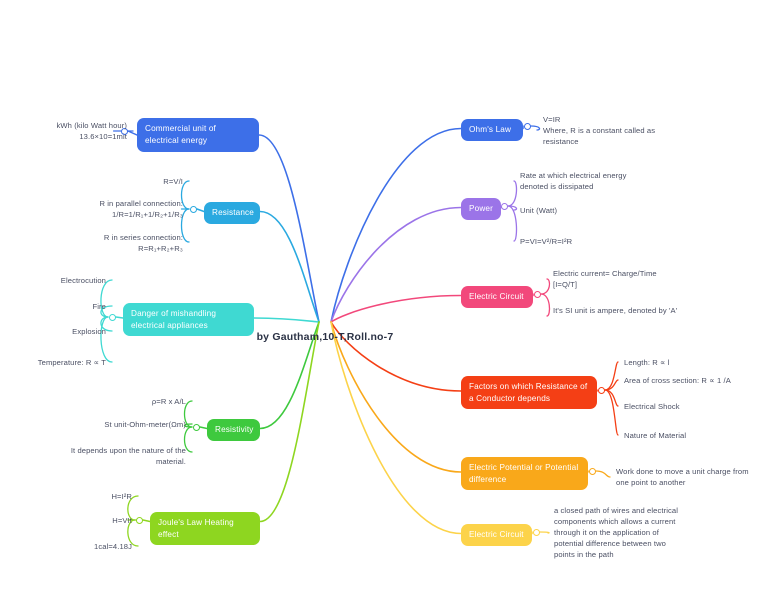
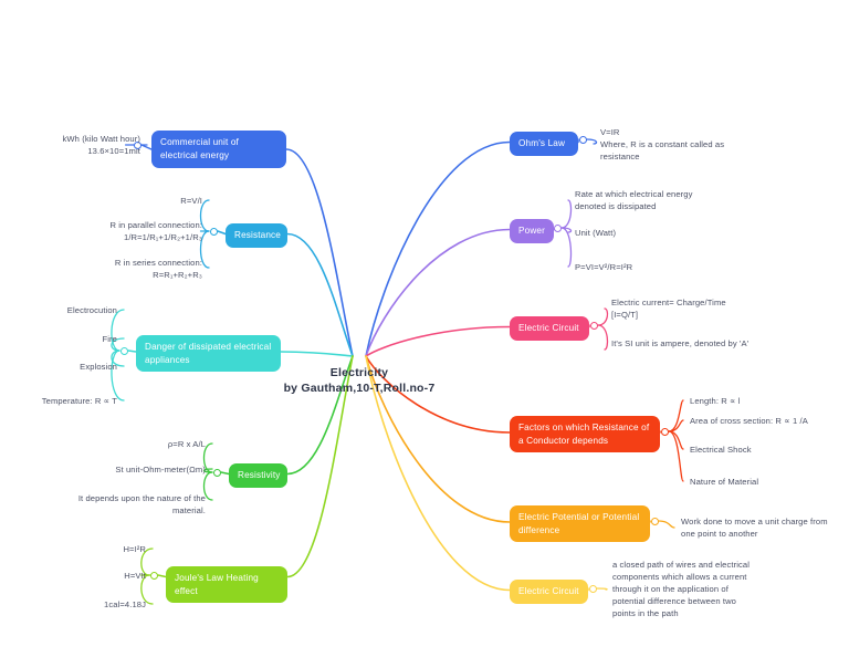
  Commercial unit of electrical energy
  kWh (kilo Watt hour)
  13.6×10=1mit
  Resistance
  R=V/I
  R in parallel connection:
  1/R=1/R₁+1/R₂+1/R₃
  R in series connection:
  R=R₁+R₂+R₃
- Danger of mishandling electrical appliances
+ Danger of dissipated electrical appliances
  Electrocution
  Fire
  Explosion
  Temperature: R ∝ T
  Resistivity
  ρ=R x A/L
  St unit-Ohm-meter(Ωm)
  It depends upon the nature of the material.
  Joule's Law Heating effect
  H=I²R
  H=VIt
  1cal=4.18J
  Ohm's Law
  V=IR
  Where, R is a constant called as resistance
  Power
  Rate at which electrical energy denoted is dissipated
  Unit (Watt)
  P=VI=V²/R=I²R
  Electric Circuit
  Electric current= Charge/Time
  [I=Q/T]
  It's SI unit is ampere, denoted by 'A'
  Factors on which Resistance of a Conductor depends
  Length: R ∝ l
  Area of cross section: R ∝ 1 /A
  Electrical Shock
  Nature of Material
  Electric Potential or Potential difference
  Work done to move a unit charge from one point to another
  Electric Circuit
  a closed path of wires and electrical components which allows a current through it on the application of potential difference between two points in the path
+ Electricity
  by Gautham,10-T,Roll.no-7
